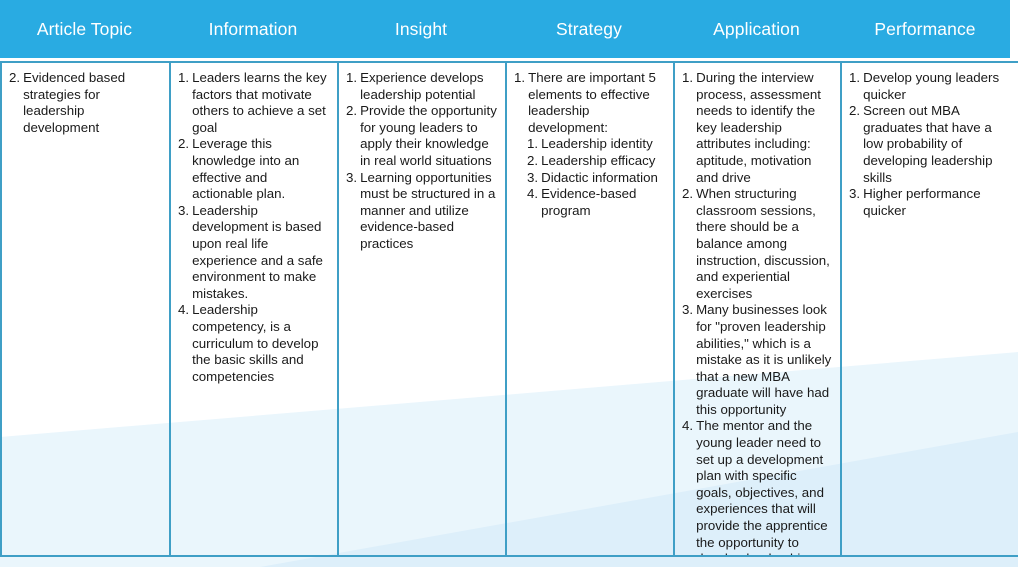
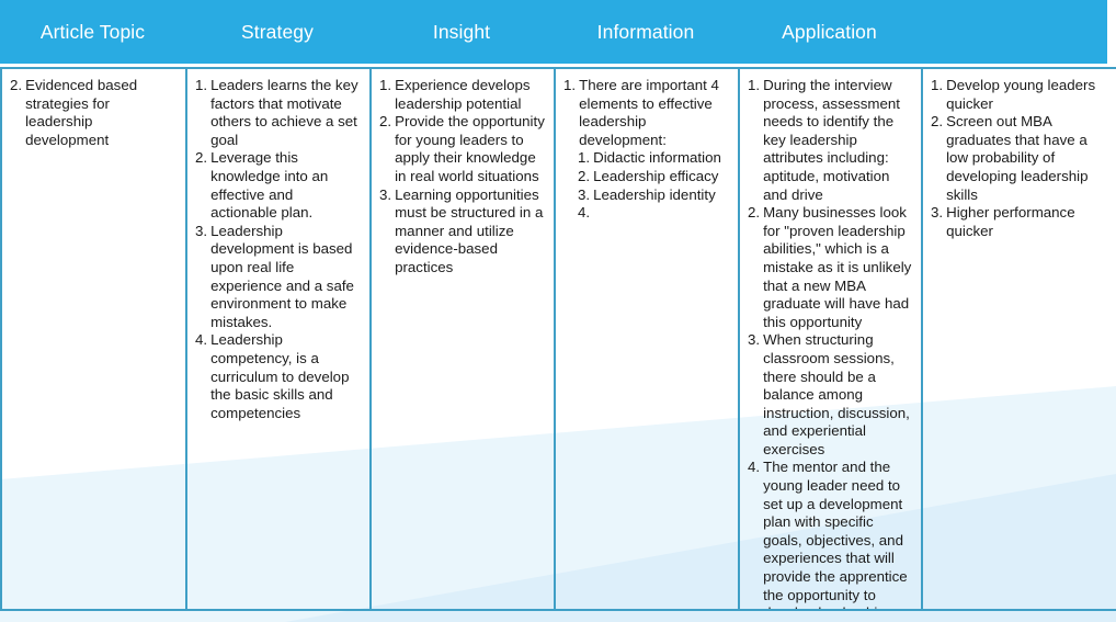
  Article Topic
- Information
+ Strategy
  Insight
- Strategy
+ Information
  Application
- Performance
  2.
  Evidenced based strategies for leadership development
  1.
  Leaders learns the key factors that motivate others to achieve a set goal
  2.
  Leverage this knowledge into an effective and actionable plan.
  3.
  Leadership development is based upon real life experience and a safe environment to make mistakes.
  4.
  Leadership competency, is a curriculum to develop the basic skills and competencies
  1.
  Experience develops leadership potential
  2.
  Provide the opportunity for young leaders to apply their knowledge in real world situations
  3.
  Learning opportunities must be structured in a manner and utilize evidence-based practices
  1.
- There are important 5 elements to effective leadership development:
+ There are important 4 elements to effective leadership development:
  1.
- Leadership identity
+ Didactic information
  2.
  Leadership efficacy
  3.
- Didactic information
+ Leadership identity
  4.
- Evidence-based program
  1.
  During the interview process, assessment needs to identify the key leadership attributes including: aptitude, motivation and drive
  2.
- When structuring classroom sessions, there should be a balance among instruction, discussion, and experiential exercises
+ Many businesses look for "proven leadership abilities," which is a mistake as it is unlikely that a new MBA graduate will have had this opportunity
  3.
- Many businesses look for "proven leadership abilities," which is a mistake as it is unlikely that a new MBA graduate will have had this opportunity
+ When structuring classroom sessions, there should be a balance among instruction, discussion, and experiential exercises
  4.
  The mentor and the young leader need to set up a development plan with specific goals, objectives, and experiences that will provide the apprentice the opportunity to
  1.
  Develop young leaders quicker
  2.
  Screen out MBA graduates that have a low probability of developing leadership skills
  3.
  Higher performance quicker
